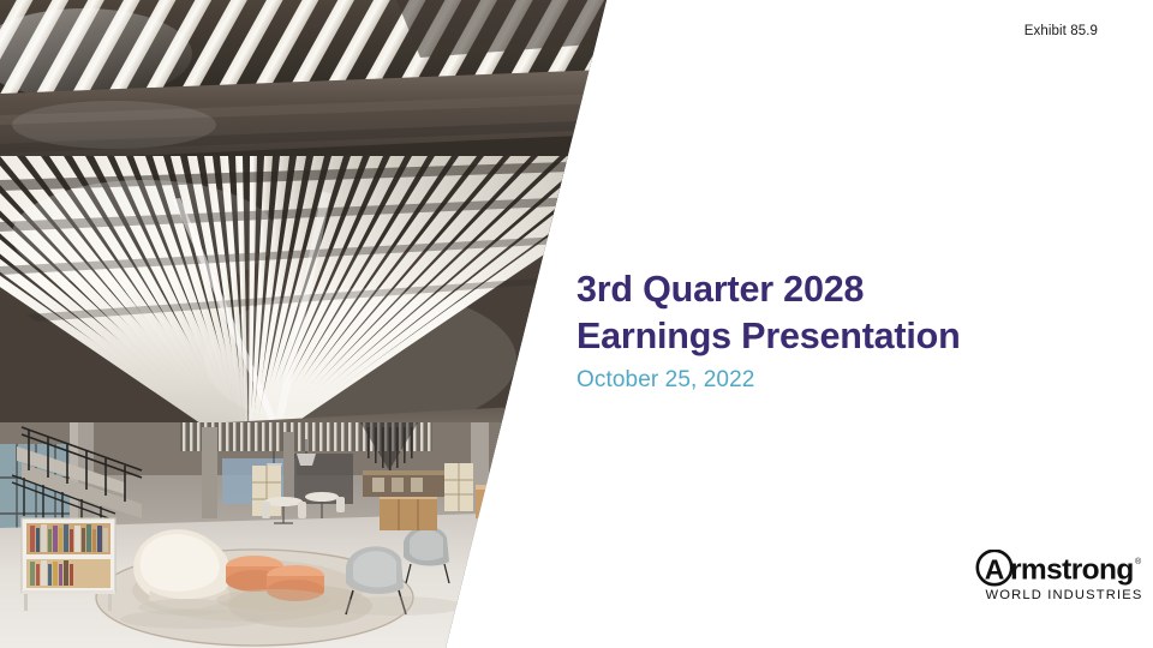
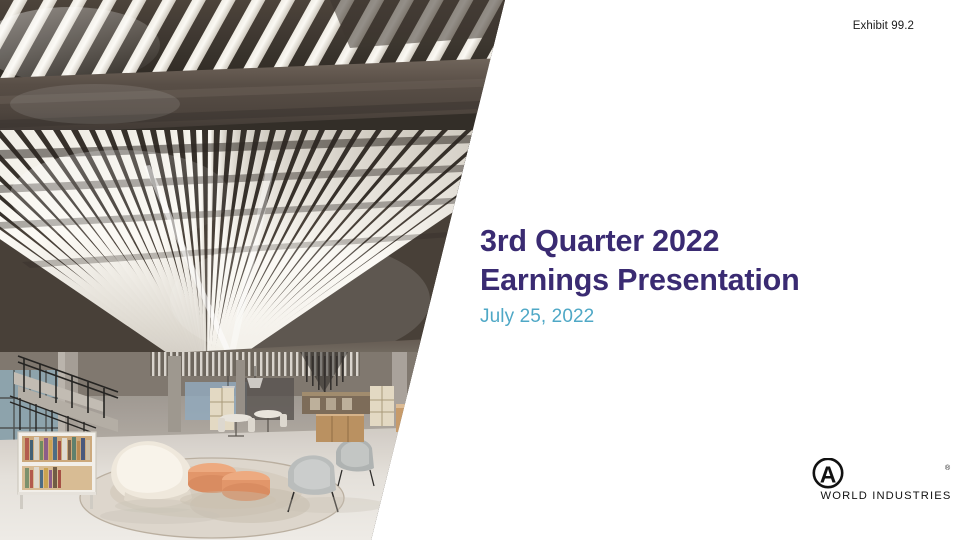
- Exhibit 85.9
+ Exhibit 99.2
- 3rd Quarter 2028
+ 3rd Quarter 2022
  Earnings Presentation
- October 25, 2022
+ July 25, 2022
  A
- rmstrong
  WORLD INDUSTRIES
